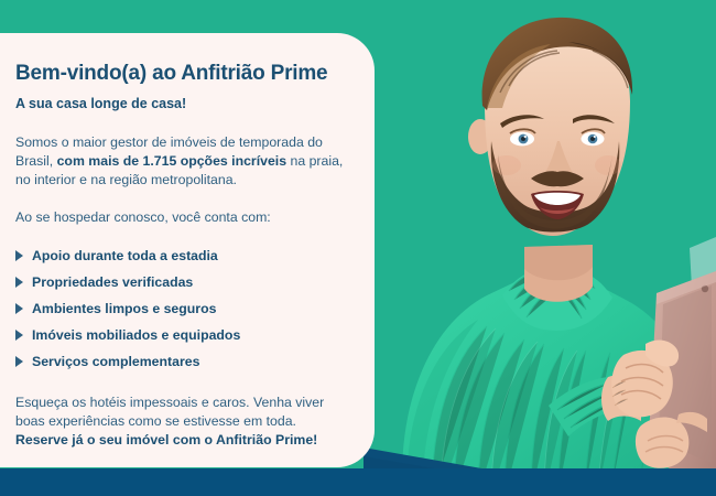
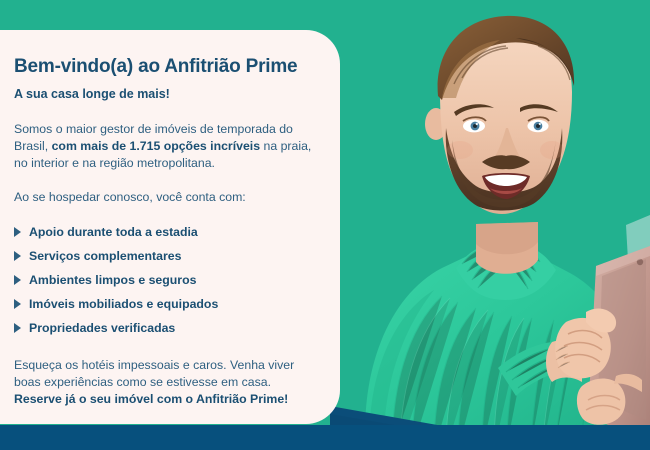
  Bem-vindo(a) ao Anfitrião Prime
- A sua casa longe de casa!
+ A sua casa longe de mais!
  Somos o maior gestor de imóveis de temporada do Brasil, com mais de 1.715 opções incríveis na praia, no interior e na região metropolitana.
  Ao se hospedar conosco, você conta com:
  Apoio durante toda a estadia
- Propriedades verificadas
+ Serviços complementares
  Ambientes limpos e seguros
  Imóveis mobiliados e equipados
- Serviços complementares
+ Propriedades verificadas
- Esqueça os hotéis impessoais e caros. Venha viver boas experiências como se estivesse em toda. Reserve já o seu imóvel com o Anfitrião Prime!
+ Esqueça os hotéis impessoais e caros. Venha viver boas experiências como se estivesse em casa. Reserve já o seu imóvel com o Anfitrião Prime!
